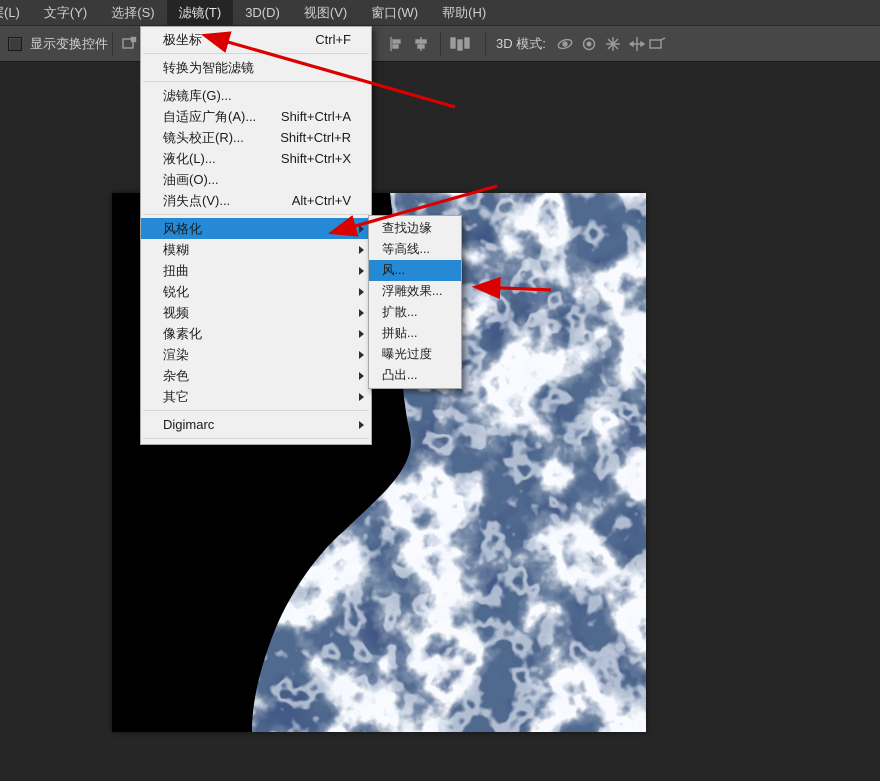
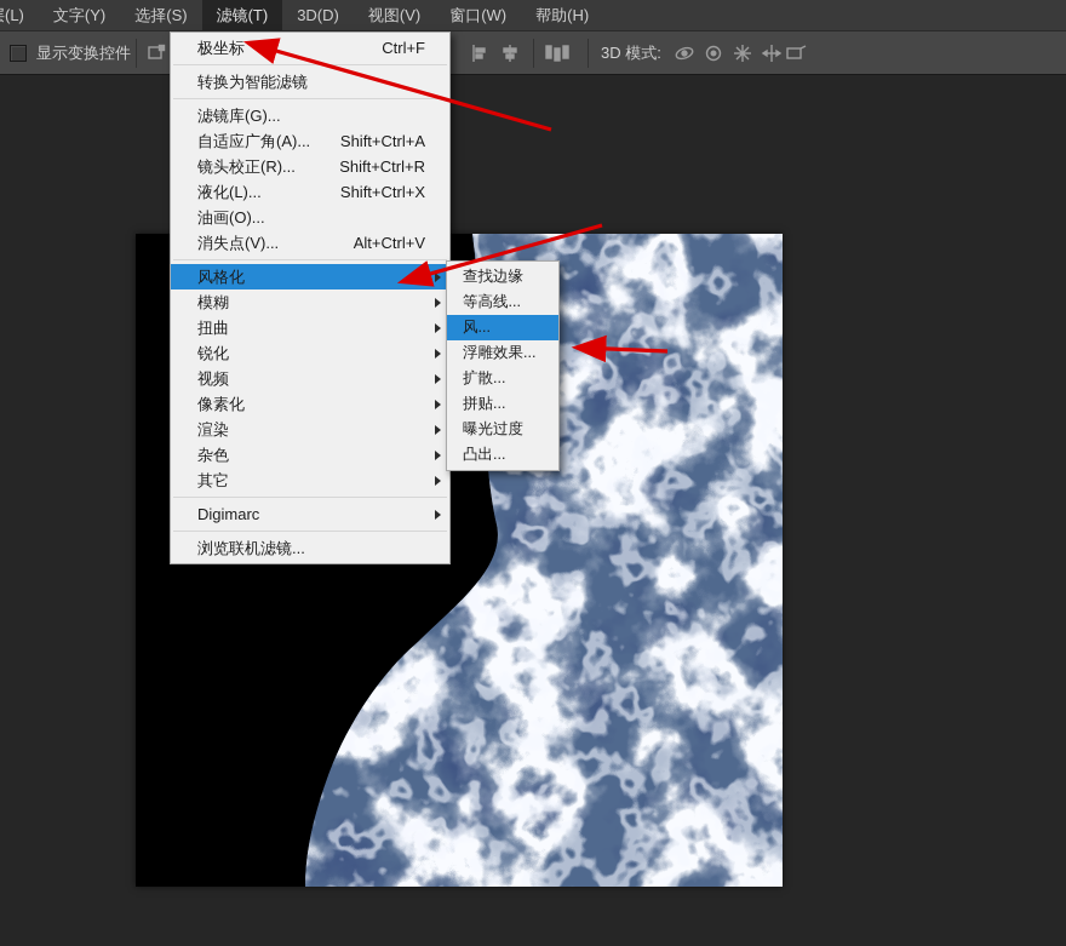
  文字(Y)
  选择(S)
  滤镜(T)
  3D(D)
  视图(V)
  窗口(W)
  帮助(H)
  显示变换控件
  3D 模式:
  极坐标
  Ctrl+F
  转换为智能滤镜
  滤镜库(G)...
  自适应广角(A)...
  Shift+Ctrl+A
  镜头校正(R)...
  Shift+Ctrl+R
  液化(L)...
  Shift+Ctrl+X
  油画(O)...
  消失点(V)...
  Alt+Ctrl+V
  风格化
  模糊
  扭曲
  锐化
  视频
  像素化
  渲染
  杂色
  其它
  Digimarc
+ 浏览联机滤镜...
  查找边缘
  等高线...
  风...
  浮雕效果...
  扩散...
  拼贴...
  曝光过度
  凸出...
